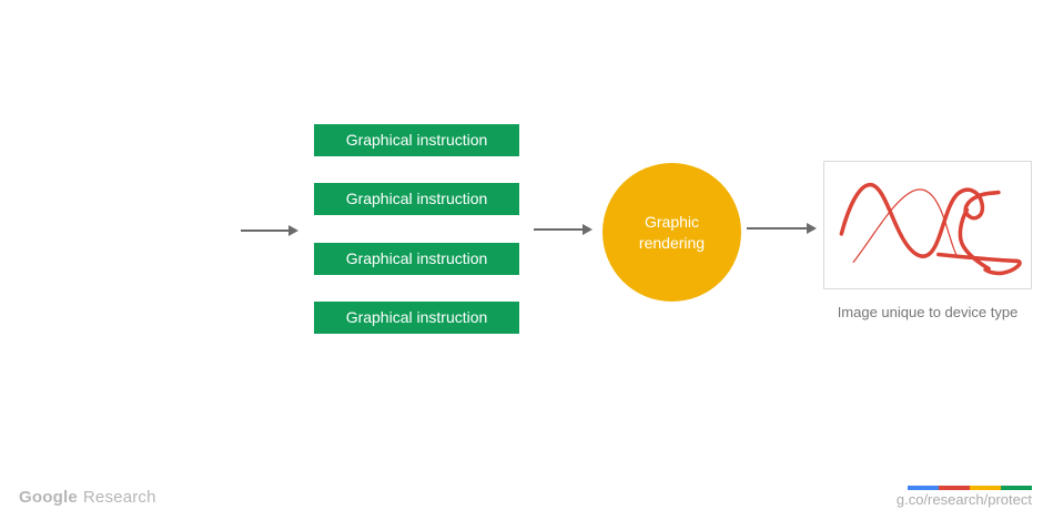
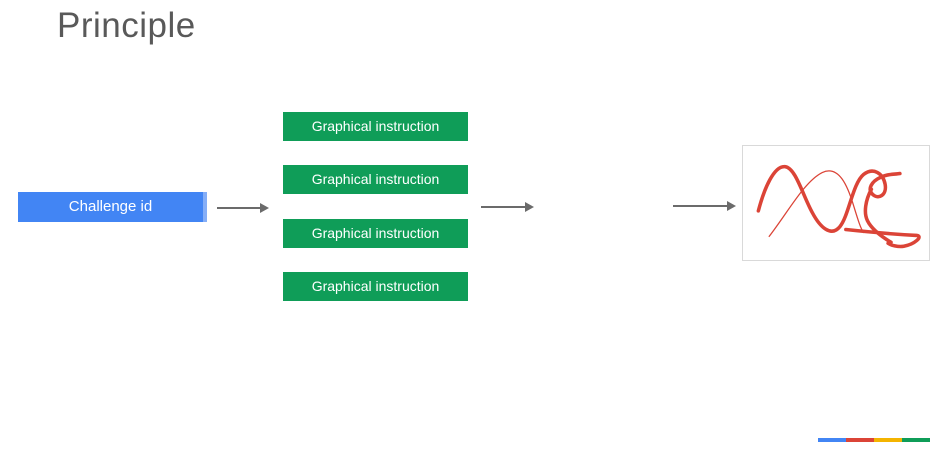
+ Principle
+ Challenge id
  Graphical instruction
  Graphical instruction
  Graphical instruction
  Graphical instruction
- Graphic
- rendering
- Image unique to device type
- Google Research
- g.co/research/protect
